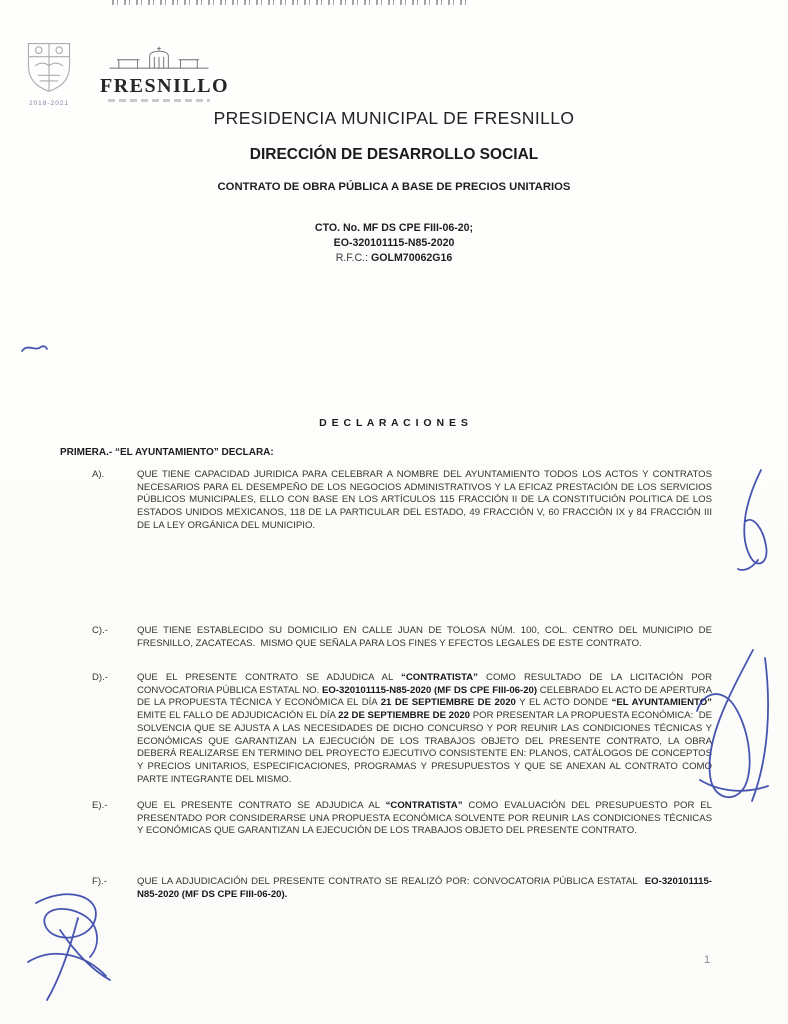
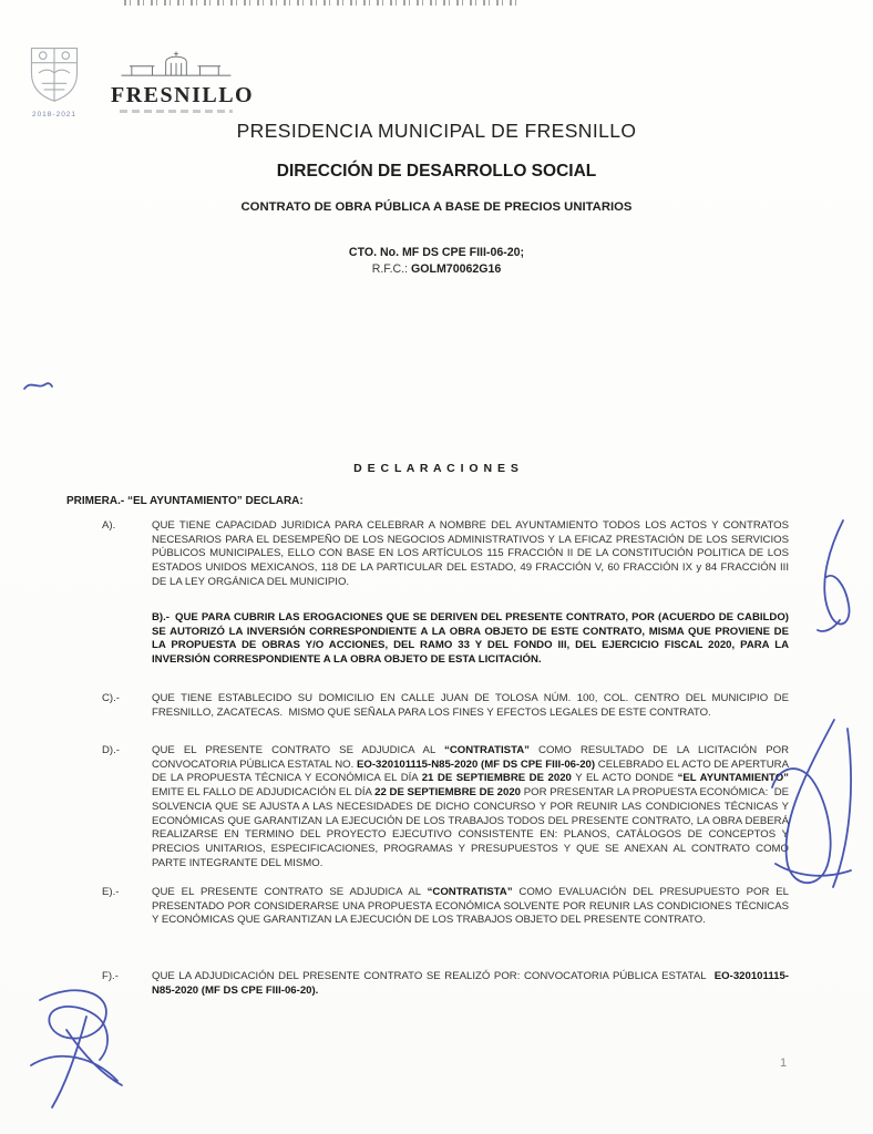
  FRESNILL
  PRESIDENCIA MUNICIPAL DE FRESNILLO
  DIRECCIÓN DE DESARROLLO SOCIAL
  CONTRATO DE OBRA PÚBLICA A BASE DE PRECIOS UNITARIOS
  CTO. No. MF DS CPE FIII-06-20;
- EO-320101115-N85-2020
  R.F.C.: GOLM70062G16
  D E C L A R A C I O N E S
  PRIMERA.- “EL AYUNTAMIENTO” DECLARA:
  A).
  QUE TIENE CAPACIDAD JURIDICA PARA CELEBRAR A NOMBRE DEL AYUNTAMIENTO TODOS LOS ACTOS Y CONTRATOS NECESARIOS PARA EL DESEMPEÑO DE LOS NEGOCIOS ADMINISTRATIVOS Y LA EFICAZ PRESTACIÓN DE LOS SERVICIOS PÚBLICOS MUNICIPALES, ELLO CON BASE EN LOS ARTÍCULOS 115 FRACCIÓN II DE LA CONSTITUCIÓN POLITICA DE LOS ESTADOS UNIDOS MEXICANOS, 118 DE LA PARTICULAR DEL ESTADO, 49 FRACCIÓN V, 60 FRACCIÓN IX y 84 FRACCIÓN III DE LA LEY ORGÁNICA DEL MUNICIPIO.
+ B).- QUE PARA CUBRIR LAS EROGACIONES QUE SE DERIVEN DEL PRESENTE CONTRATO, POR (ACUERDO DE CABILDO) SE AUTORIZÓ LA INVERSIÓN CORRESPONDIENTE A LA OBRA OBJETO DE ESTE CONTRATO, MISMA QUE PROVIENE DE LA PROPUESTA DE OBRAS Y/O ACCIONES, DEL RAMO 33 Y DEL FONDO III, DEL EJERCICIO FISCAL 2020, PARA LA INVERSIÓN CORRESPONDIENTE A LA OBRA OBJETO DE ESTA LICITACIÓN.
  C).-
  QUE TIENE ESTABLECIDO SU DOMICILIO EN CALLE JUAN DE TOLOSA NÚM. 100, COL. CENTRO DEL MUNICIPIO DE FRESNILLO, ZACATECAS. MISMO QUE SEÑALA PARA LOS FINES Y EFECTOS LEGALES DE ESTE CONTRATO.
  D).-
- QUE EL PRESENTE CONTRATO SE ADJUDICA AL “CONTRATISTA” COMO RESULTADO DE LA LICITACIÓN POR CONVOCATORIA PÚBLICA ESTATAL NO. EO-320101115-N85-2020 (MF DS CPE FIII-06-20) CELEBRADO EL ACTO DE APERTURA DE LA PROPUESTA TÉCNICA Y ECONÓMICA EL DÍA 21 DE SEPTIEMBRE DE 2020 Y EL ACTO DONDE “EL AYUNTAMIENTO” EMITE EL FALLO DE ADJUDICACIÓN EL DÍA 22 DE SEPTIEMBRE DE 2020 POR PRESENTAR LA PROPUESTA ECONÓMICA: DE SOLVENCIA QUE SE AJUSTA A LAS NECESIDADES DE DICHO CONCURSO Y POR REUNIR LAS CONDICIONES TÉCNICAS Y ECONÓMICAS QUE GARANTIZAN LA EJECUCIÓN DE LOS TRABAJOS OBJETO DEL PRESENTE CONTRATO, LA OBRA DEBERÁ REALIZARSE EN TERMINO DEL PROYECTO EJECUTIVO CONSISTENTE EN: PLANOS, CATÁLOGOS DE CONCEPTOS Y PRECIOS UNITARIOS, ESPECIFICACIONES, PROGRAMAS Y PRESUPUESTOS Y QUE SE ANEXAN AL CONTRATO COMO PARTE INTEGRANTE DEL MISMO.
+ QUE EL PRESENTE CONTRATO SE ADJUDICA AL “CONTRATISTA” COMO RESULTADO DE LA LICITACIÓN POR CONVOCATORIA PÚBLICA ESTATAL NO. EO-320101115-N85-2020 (MF DS CPE FIII-06-20) CELEBRADO EL ACTO DE APERTURA DE LA PROPUESTA TÉCNICA Y ECONÓMICA EL DÍA 21 DE SEPTIEMBRE DE 2020 Y EL ACTO DONDE “EL AYUNTAMIENTO” EMITE EL FALLO DE ADJUDICACIÓN EL DÍA 22 DE SEPTIEMBRE DE 2020 POR PRESENTAR LA PROPUESTA ECONÓMICA: DE SOLVENCIA QUE SE AJUSTA A LAS NECESIDADES DE DICHO CONCURSO Y POR REUNIR LAS CONDICIONES TÉCNICAS Y ECONÓMICAS QUE GARANTIZAN LA EJECUCIÓN DE LOS TRABAJOS TODOS DEL PRESENTE CONTRATO, LA OBRA DEBERÁ REALIZARSE EN TERMINO DEL PROYECTO EJECUTIVO CONSISTENTE EN: PLANOS, CATÁLOGOS DE CONCEPTOS Y PRECIOS UNITARIOS, ESPECIFICACIONES, PROGRAMAS Y PRESUPUESTOS Y QUE SE ANEXAN AL CONTRATO COMO PARTE INTEGRANTE DEL MISMO.
  E).-
  QUE EL PRESENTE CONTRATO SE ADJUDICA AL “CONTRATISTA” COMO EVALUACIÓN DEL PRESUPUESTO POR EL PRESENTADO POR CONSIDERARSE UNA PROPUESTA ECONÓMICA SOLVENTE POR REUNIR LAS CONDICIONES TÉCNICAS Y ECONÓMICAS QUE GARANTIZAN LA EJECUCIÓN DE LOS TRABAJOS OBJETO DEL PRESENTE CONTRATO.
  F).-
  QUE LA ADJUDICACIÓN DEL PRESENTE CONTRATO SE REALIZÓ POR: CONVOCATORIA PÚBLICA ESTATAL EO-320101115-N85-2020 (MF DS CPE FIII-06-20).
  1
